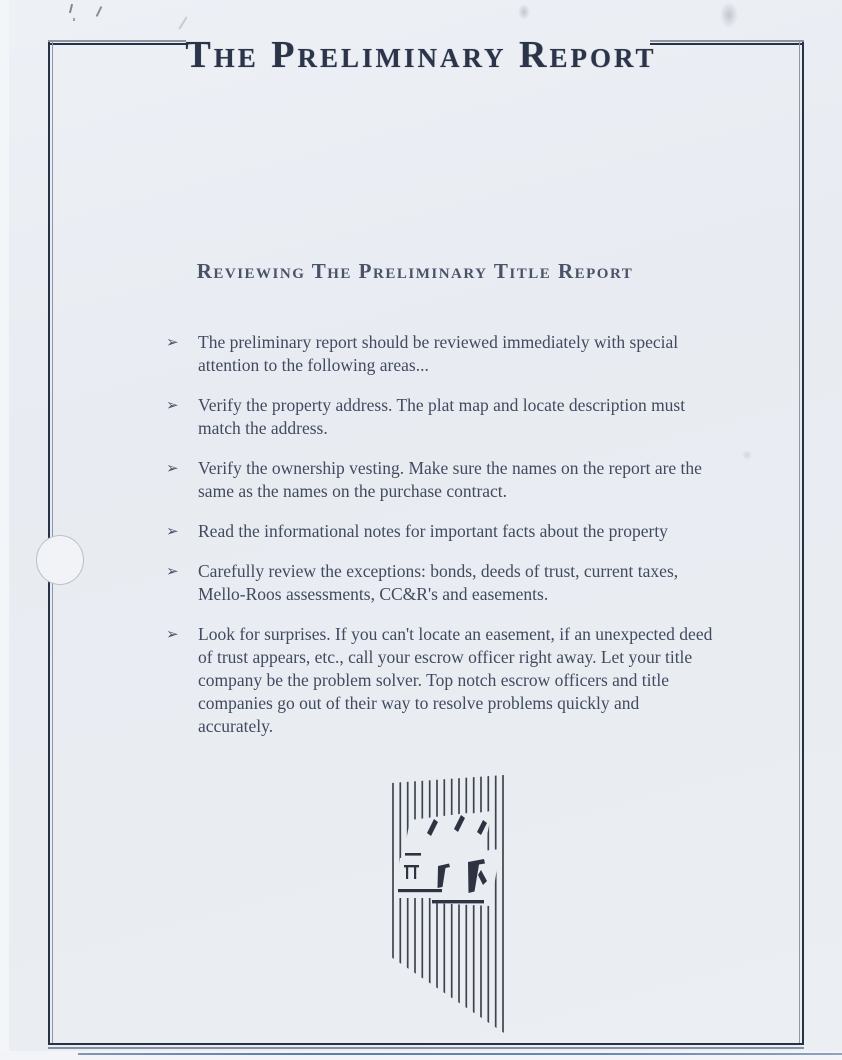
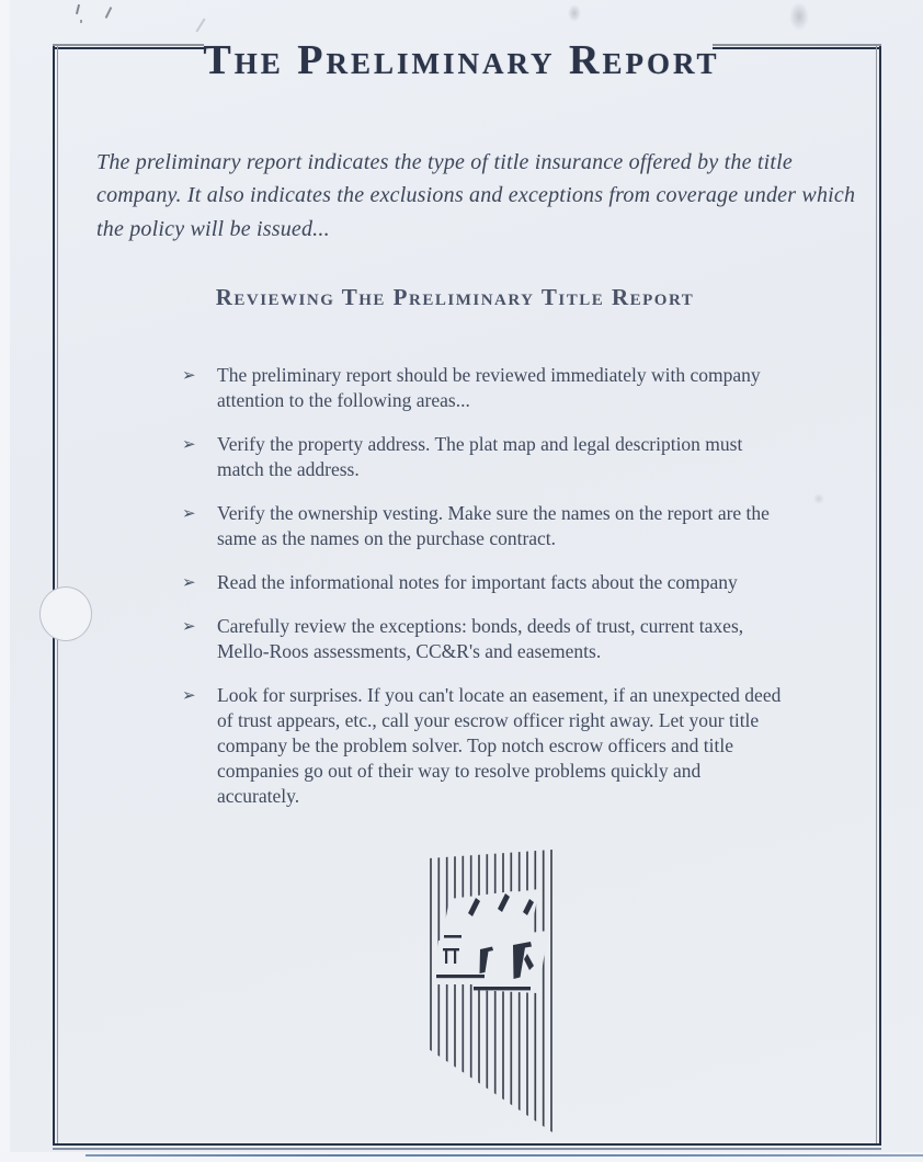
  The Preliminary Report
+ The preliminary report indicates the type of title insurance offered by the title company. It also indicates the exclusions and exceptions from coverage under which the policy will be issued...
  Reviewing The Preliminary Title Report
  ➢
- The preliminary report should be reviewed immediately with special attention to the following areas...
+ The preliminary report should be reviewed immediately with company attention to the following areas...
  ➢
- Verify the property address. The plat map and locate description must match the address.
+ Verify the property address. The plat map and legal description must match the address.
  ➢
  Verify the ownership vesting. Make sure the names on the report are the same as the names on the purchase contract.
  ➢
- Read the informational notes for important facts about the property
+ Read the informational notes for important facts about the company
  ➢
  Carefully review the exceptions: bonds, deeds of trust, current taxes, Mello-Roos assessments, CC&R's and easements.
  ➢
  Look for surprises. If you can't locate an easement, if an unexpected deed of trust appears, etc., call your escrow officer right away. Let your title company be the problem solver. Top notch escrow officers and title companies go out of their way to resolve problems quickly and accurately.
